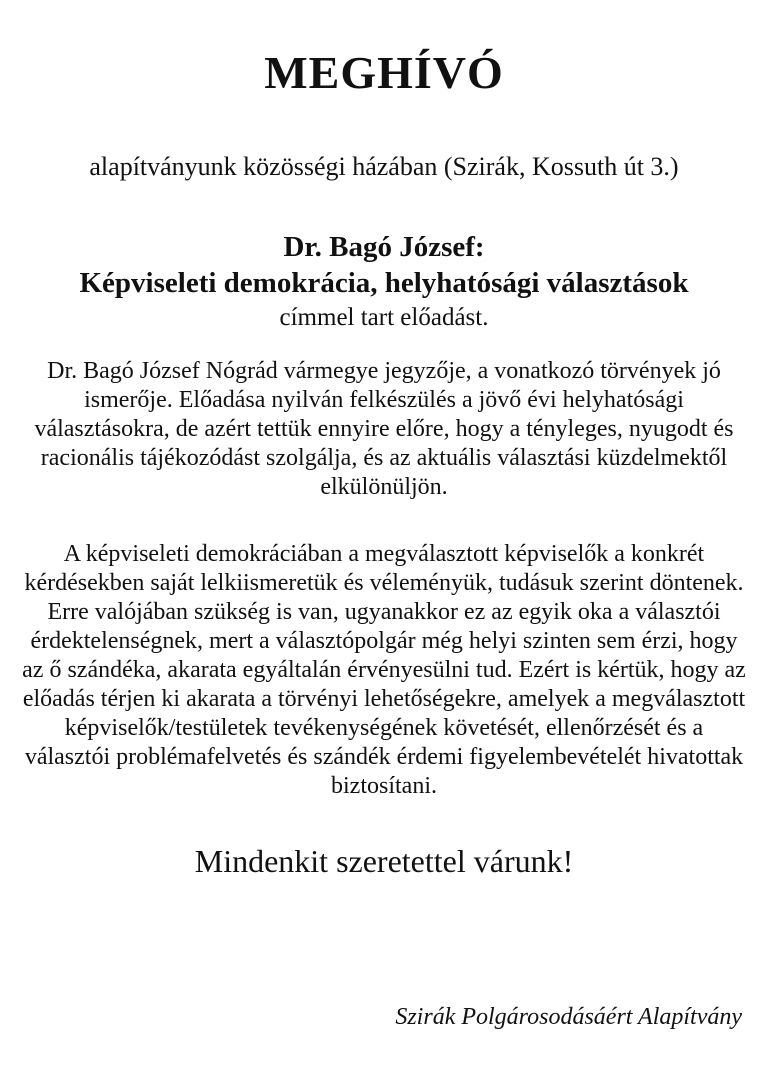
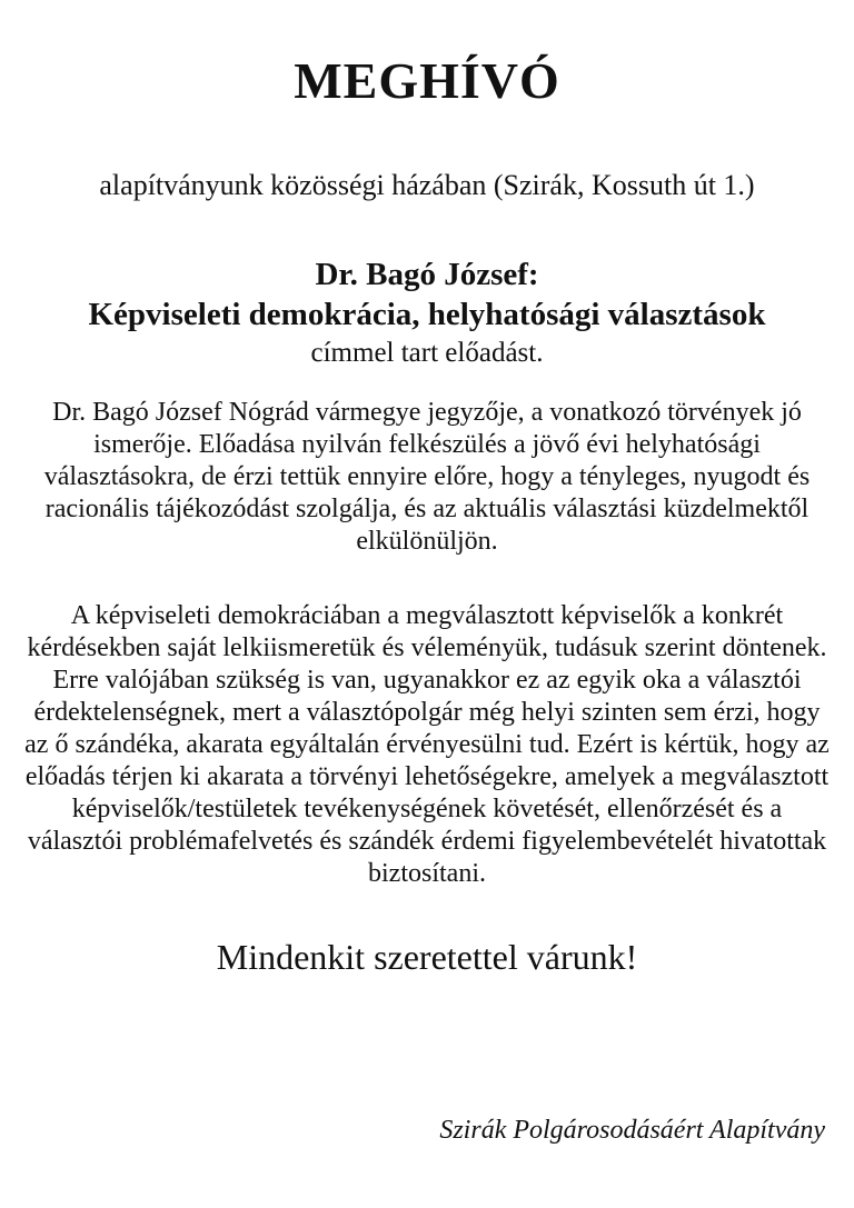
  MEGHÍVÓ
- alapítványunk közösségi házában (Szirák, Kossuth út 3.)
+ alapítványunk közösségi házában (Szirák, Kossuth út 1.)
  Dr. Bagó József:
  Képviseleti demokrácia, helyhatósági választások
  címmel tart előadást.
- Dr. Bagó József Nógrád vármegye jegyzője, a vonatkozó törvények jó ismerője. Előadása nyilván felkészülés a jövő évi helyhatósági választásokra, de azért tettük ennyire előre, hogy a tényleges, nyugodt és racionális tájékozódást szolgálja, és az aktuális választási küzdelmektől elkülönüljön.
+ Dr. Bagó József Nógrád vármegye jegyzője, a vonatkozó törvények jó ismerője. Előadása nyilván felkészülés a jövő évi helyhatósági választásokra, de érzi tettük ennyire előre, hogy a tényleges, nyugodt és racionális tájékozódást szolgálja, és az aktuális választási küzdelmektől elkülönüljön.
  A képviseleti demokráciában a megválasztott képviselők a konkrét kérdésekben saját lelkiismeretük és véleményük, tudásuk szerint döntenek. Erre valójában szükség is van, ugyanakkor ez az egyik oka a választói érdektelenségnek, mert a választópolgár még helyi szinten sem érzi, hogy az ő szándéka, akarata egyáltalán érvényesülni tud. Ezért is kértük, hogy az előadás térjen ki akarata a törvényi lehetőségekre, amelyek a megválasztott képviselők/testületek tevékenységének követését, ellenőrzését és a választói problémafelvetés és szándék érdemi figyelembevételét hivatottak biztosítani.
  Mindenkit szeretettel várunk!
  Szirák Polgárosodásáért Alapítvány
